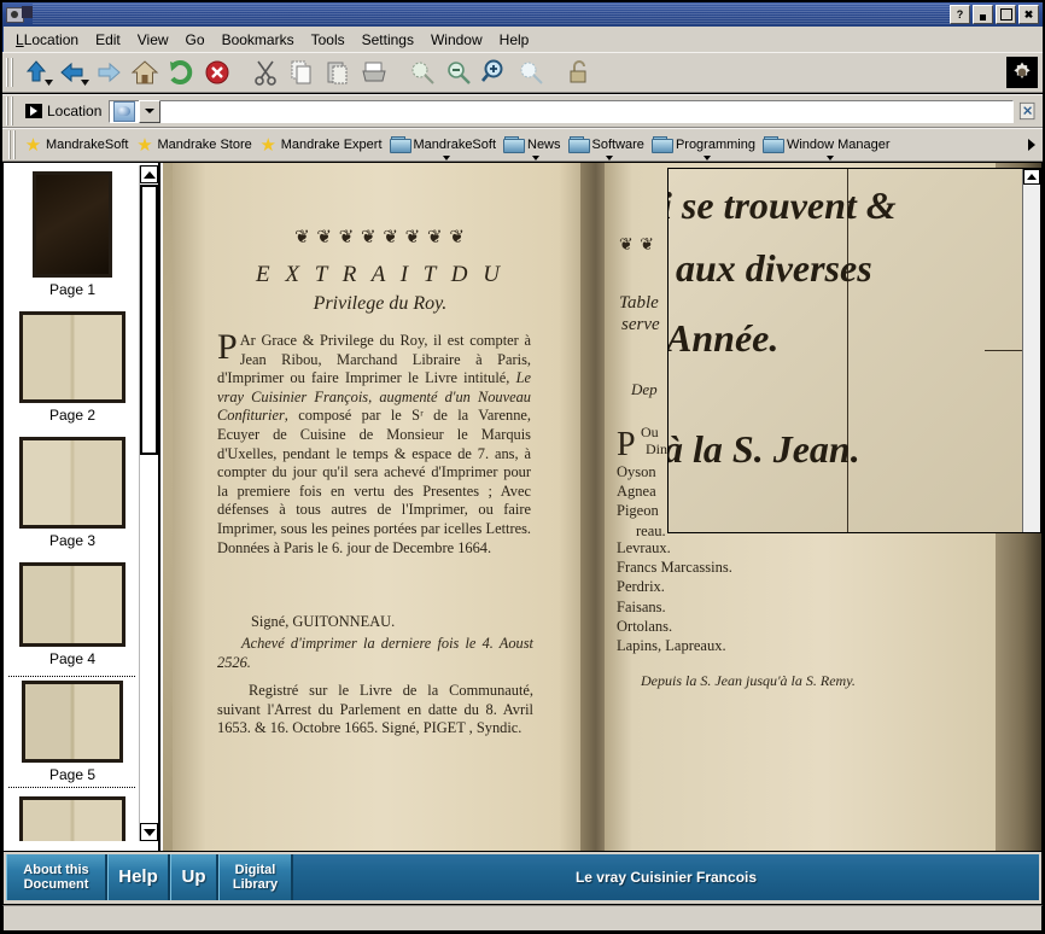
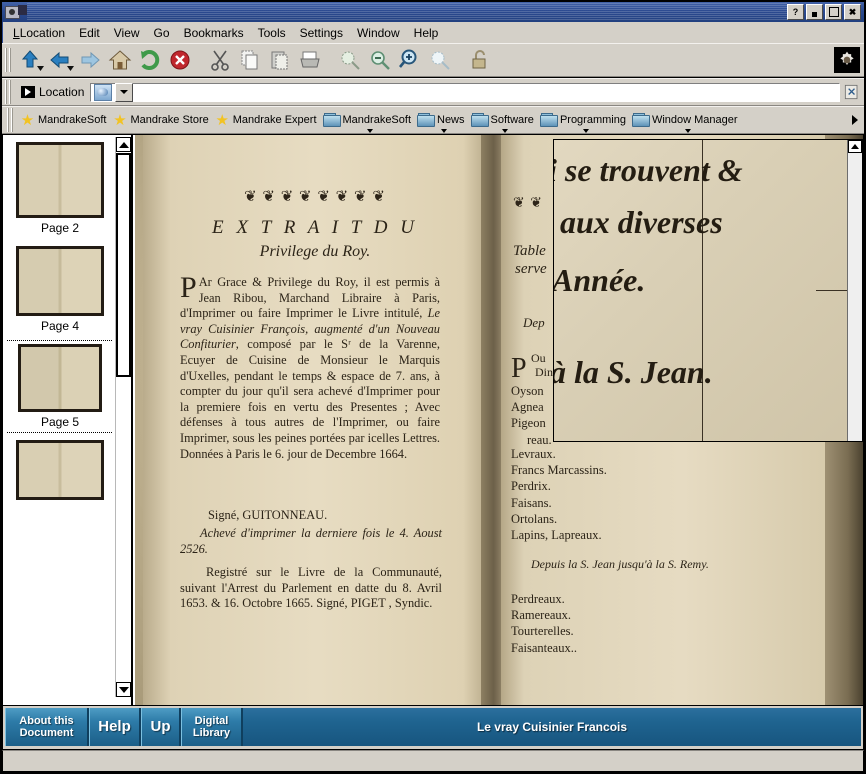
  ?
  ✖
  LLocation
  Edit
  View
  Go
  Bookmarks
  Tools
  Settings
  Window
  Help
  Location
  ★
  MandrakeSoft
  ★
  Mandrake Store
  ★
  Mandrake Expert
  MandrakeSoft
  News
  Software
  Programming
  Window Manager
- Page 1
  Page 2
- Page 3
  Page 4
  Page 5
  ❦ ❦ ❦ ❦ ❦ ❦ ❦ ❦
  E X T R A I T D U
  Privilege du Roy.
  P
- Ar Grace & Privilege du Roy, il est compter à Jean Ribou, Marchand Libraire à Paris, d'Imprimer ou faire Imprimer le Livre intitulé, Le vray Cuisinier François, augmenté d'un Nouveau Confiturier, composé par le Sʳ de la Varenne, Ecuyer de Cuisine de Monsieur le Marquis d'Uxelles, pendant le temps & espace de 7. ans, à compter du jour qu'il sera achevé d'Imprimer pour la premiere fois en vertu des Presentes ; Avec défenses à tous autres de l'Imprimer, ou faire Imprimer, sous les peines portées par icelles Lettres. Données à Paris le 6. jour de Decembre 1664.
+ Ar Grace & Privilege du Roy, il est permis à Jean Ribou, Marchand Libraire à Paris, d'Imprimer ou faire Imprimer le Livre intitulé, Le vray Cuisinier François, augmenté d'un Nouveau Confiturier, composé par le Sʳ de la Varenne, Ecuyer de Cuisine de Monsieur le Marquis d'Uxelles, pendant le temps & espace de 7. ans, à compter du jour qu'il sera achevé d'Imprimer pour la premiere fois en vertu des Presentes ; Avec défenses à tous autres de l'Imprimer, ou faire Imprimer, sous les peines portées par icelles Lettres. Données à Paris le 6. jour de Decembre 1664.
  Signé, GUITONNEAU.
  Achevé d'imprimer la derniere fois le 4. Aoust 2526.
  Registré sur le Livre de la Communauté, suivant l'Arrest du Parlement en datte du 8. Avril 1653. & 16. Octobre 1665. Signé, PIGET , Syndic.
  ❦ ❦
  Table
  serve
  Dep
  P
  Ou
  Din
  Oyson
  Agnea
  Pigeon
  reau.
  Levraux.
  Francs Marcassins.
  Perdrix.
  Faisans.
  Ortolans.
  Lapins, Lapreaux.
  Depuis la S. Jean jusqu'à la S. Remy.
+ Perdreaux.
+ Ramereaux.
+ Tourterelles.
+ Faisanteaux..
  se trouvent &
  aux diverses
  Année.
  à la S. Jean.
  About this
  Document
  Help
  Up
  Digital
  Library
  Le vray Cuisinier Francois
